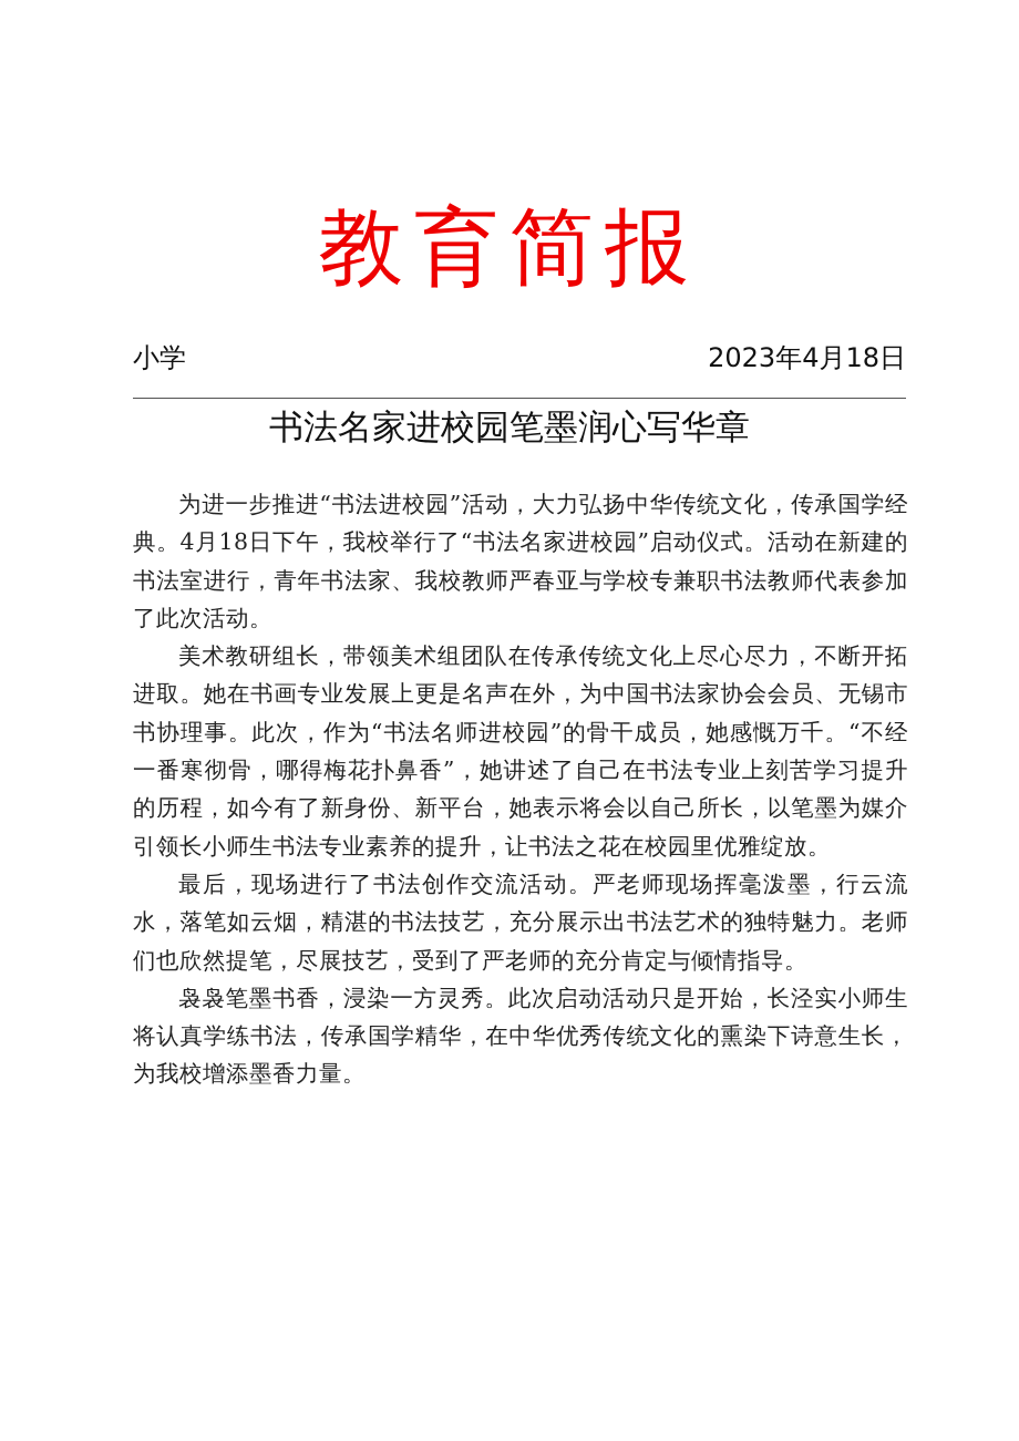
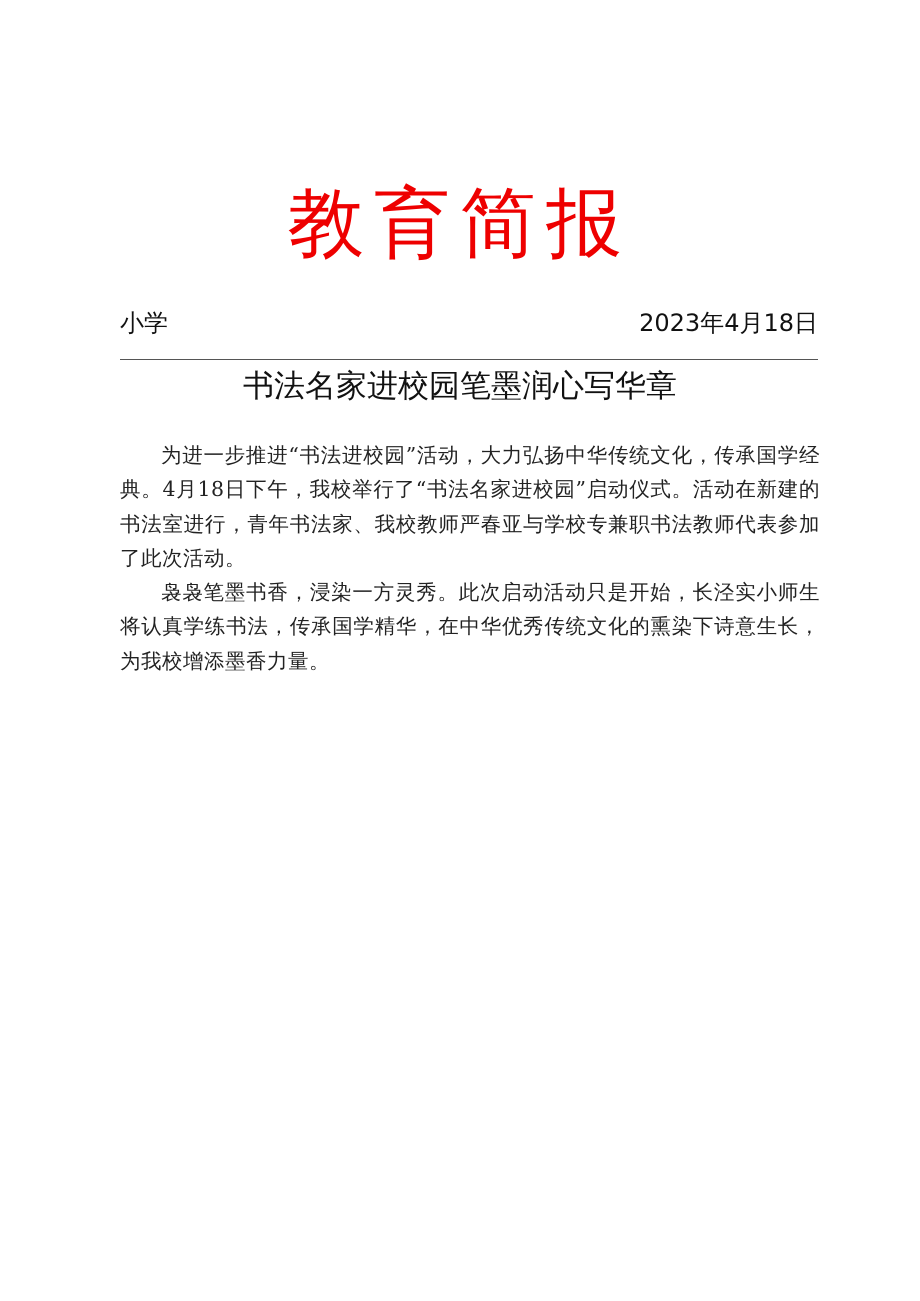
  教育简报
  小学
  2023年4月18日
  书法名家进校园笔墨润心写华章
  为进一步推进“书法进校园”活动，大力弘扬中华传统文化，传承国学经典。4月18日下午，我校举行了“书法名家进校园”启动仪式。活动在新建的书法室进行，青年书法家、我校教师严春亚与学校专兼职书法教师代表参加了此次活动。
- 美术教研组长，带领美术组团队在传承传统文化上尽心尽力，不断开拓进取。她在书画专业发展上更是名声在外，为中国书法家协会会员、无锡市书协理事。此次，作为“书法名师进校园”的骨干成员，她感慨万千。“不经一番寒彻骨，哪得梅花扑鼻香”，她讲述了自己在书法专业上刻苦学习提升的历程，如今有了新身份、新平台，她表示将会以自己所长，以笔墨为媒介引领长小师生书法专业素养的提升，让书法之花在校园里优雅绽放。
- 最后，现场进行了书法创作交流活动。严老师现场挥毫泼墨，行云流水，落笔如云烟，精湛的书法技艺，充分展示出书法艺术的独特魅力。老师们也欣然提笔，尽展技艺，受到了严老师的充分肯定与倾情指导。
  袅袅笔墨书香，浸染一方灵秀。此次启动活动只是开始，长泾实小师生将认真学练书法，传承国学精华，在中华优秀传统文化的熏染下诗意生长，为我校增添墨香力量。
